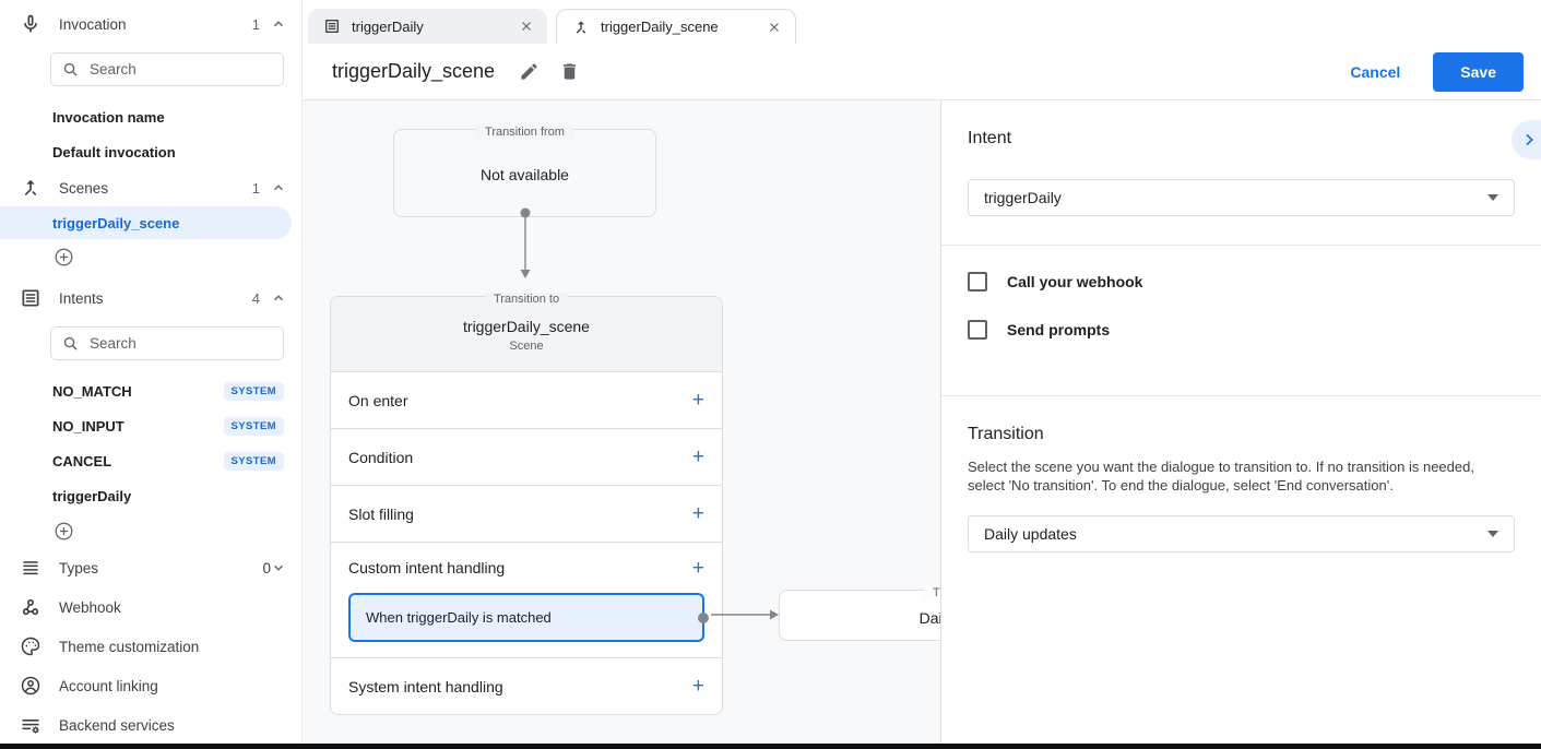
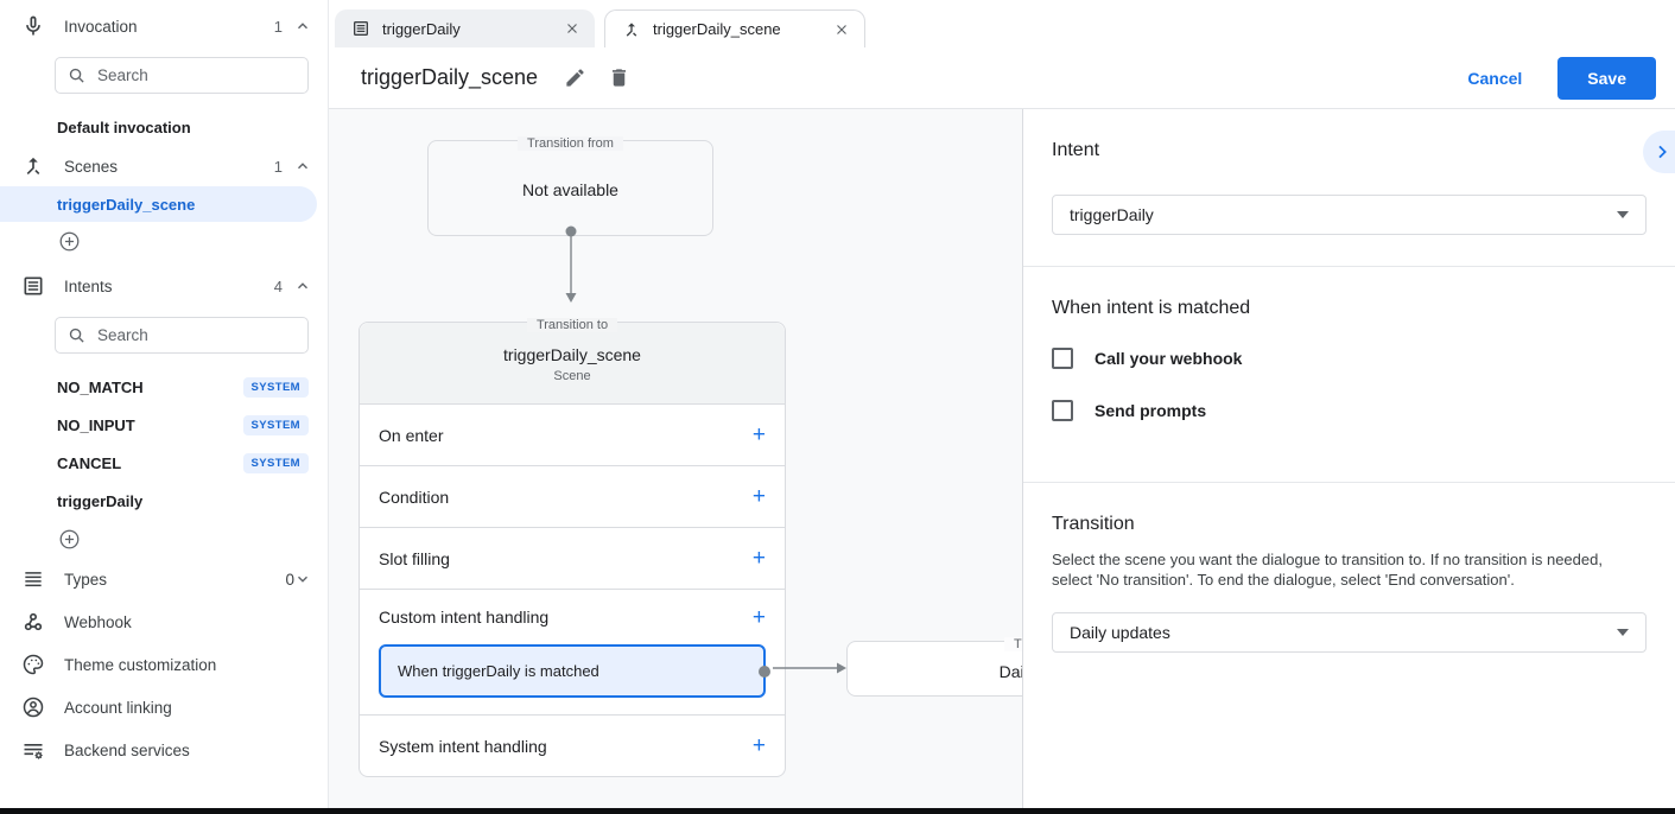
  Invocation
  1
  Search
- Invocation name
  Default invocation
  Scenes
  1
  triggerDaily_scene
  Intents
  4
  Search
  NO_MATCH
  SYSTEM
  NO_INPUT
  SYSTEM
  CANCEL
  SYSTEM
  triggerDaily
  Types
  0
  Webhook
  Theme customization
  Account linking
  Backend services
  triggerDaily
  triggerDaily_scene
  triggerDaily_scene
  Cancel
  Save
  Transition from
  Not available
  Transition to
  triggerDaily_scene
  Scene
  On enter
  +
  Condition
  +
  Slot filling
  +
  Custom intent handling
  +
  When triggerDaily is matched
  System intent handling
  +
  Intent
  triggerDaily
+ When intent is matched
  Call your webhook
  Send prompts
  Transition
  Select the scene you want the dialogue to transition to. If no transition is needed, select 'No transition'. To end the dialogue, select 'End conversation'.
  Daily updates
